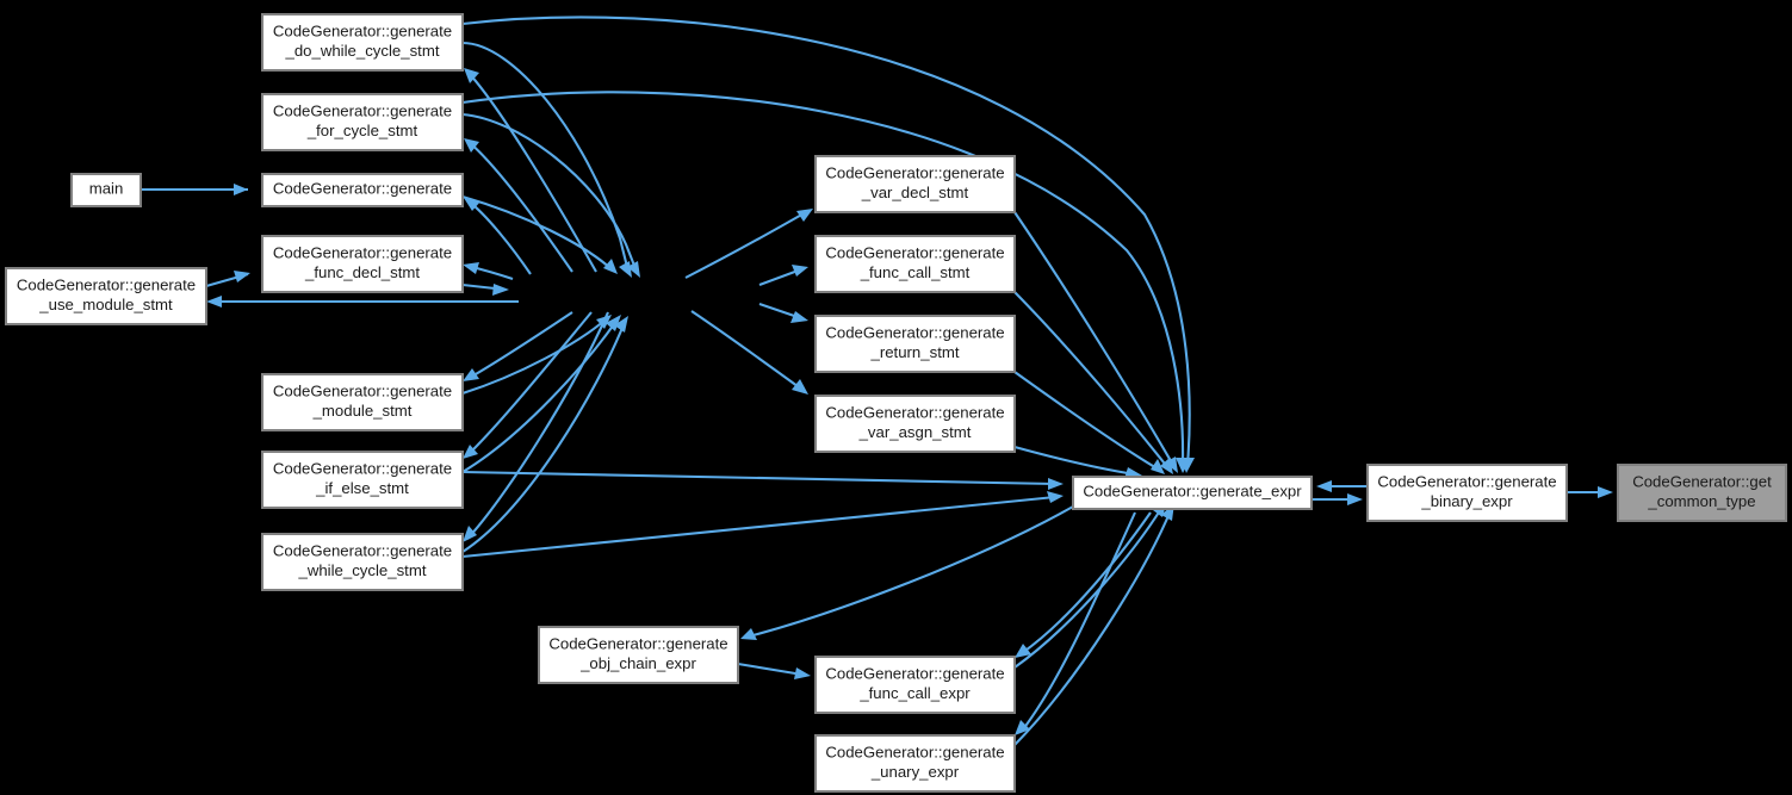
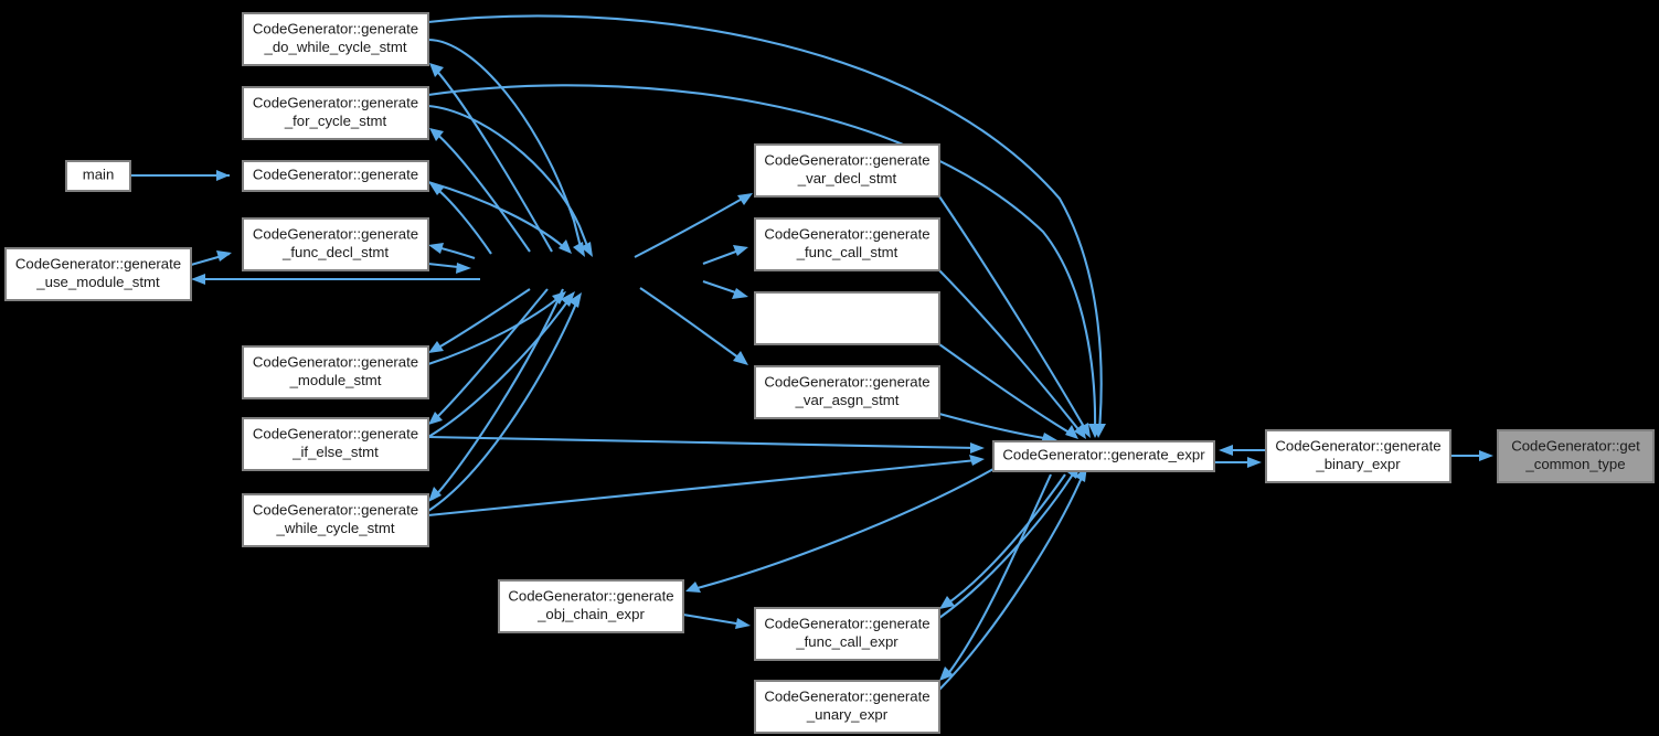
  CodeGenerator::generate _do_while_cycle_stmt
  CodeGenerator::generate _for_cycle_stmt
  CodeGenerator::generate
  CodeGenerator::generate _func_decl_stmt
  main
  CodeGenerator::generate _use_module_stmt
  CodeGenerator::generate _module_stmt
  CodeGenerator::generate _if_else_stmt
  CodeGenerator::generate _while_cycle_stmt
  CodeGenerator::generate _var_decl_stmt
  CodeGenerator::generate _func_call_stmt
- CodeGenerator::generate _return_stmt
  CodeGenerator::generate _var_asgn_stmt
  CodeGenerator::generate_expr
  CodeGenerator::generate _binary_expr
  CodeGenerator::get _common_type
  CodeGenerator::generate _obj_chain_expr
  CodeGenerator::generate _func_call_expr
  CodeGenerator::generate _unary_expr
